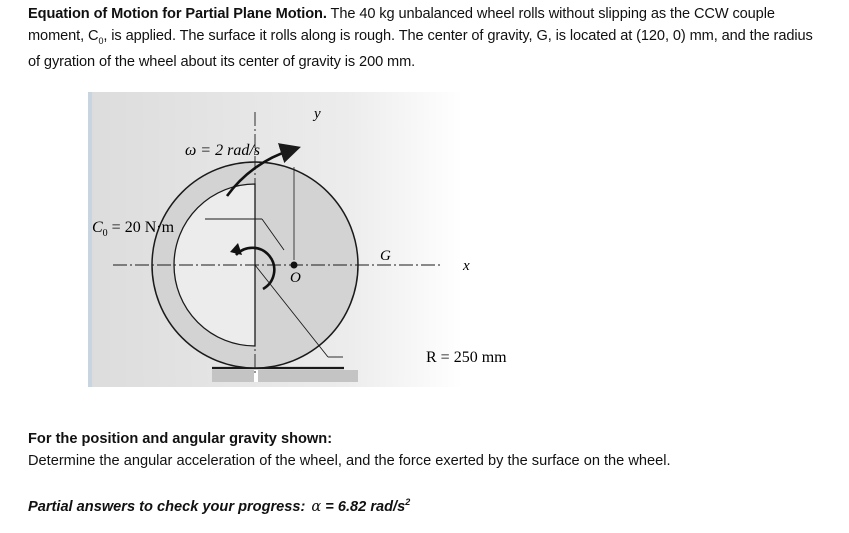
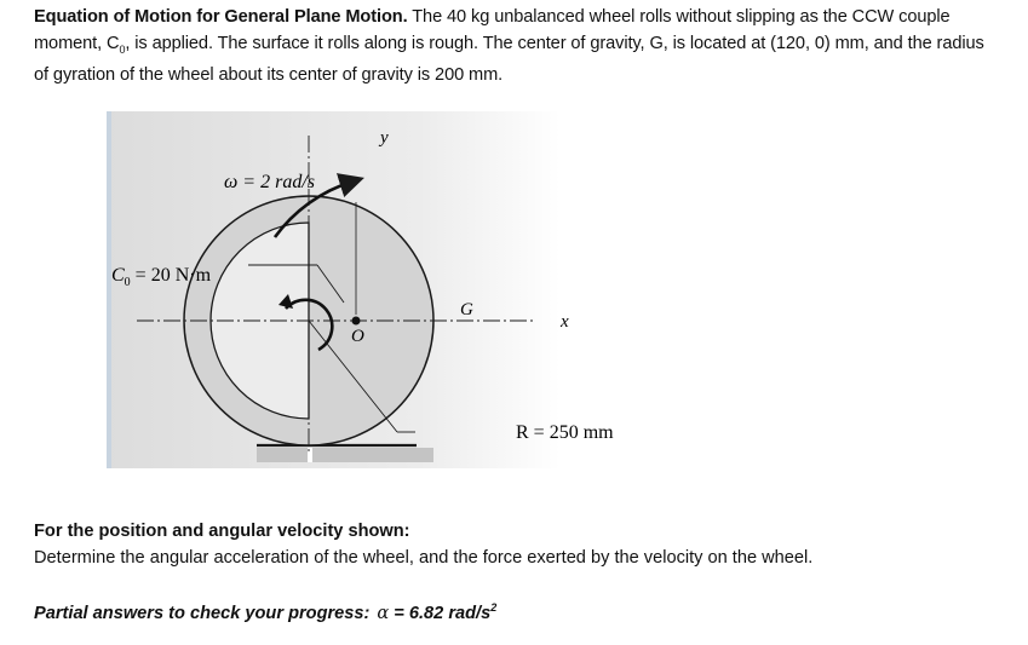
- Equation of Motion for Partial Plane Motion. The 40 kg unbalanced wheel rolls without slipping as the CCW couple moment, C0, is applied. The surface it rolls along is rough. The center of gravity, G, is located at (120, 0) mm, and the radius of gyration of the wheel about its center of gravity is 200 mm.
+ Equation of Motion for General Plane Motion. The 40 kg unbalanced wheel rolls without slipping as the CCW couple moment, C0, is applied. The surface it rolls along is rough. The center of gravity, G, is located at (120, 0) mm, and the radius of gyration of the wheel about its center of gravity is 200 mm.
  y
  x
  O
  G
  ω = 2 rad/s
  C0 = 20 N·m
  R = 250 mm
- For the position and angular gravity shown:
+ For the position and angular velocity shown:
- Determine the angular acceleration of the wheel, and the force exerted by the surface on the wheel.
+ Determine the angular acceleration of the wheel, and the force exerted by the velocity on the wheel.
  Partial answers to check your progress: α = 6.82 rad/s2
